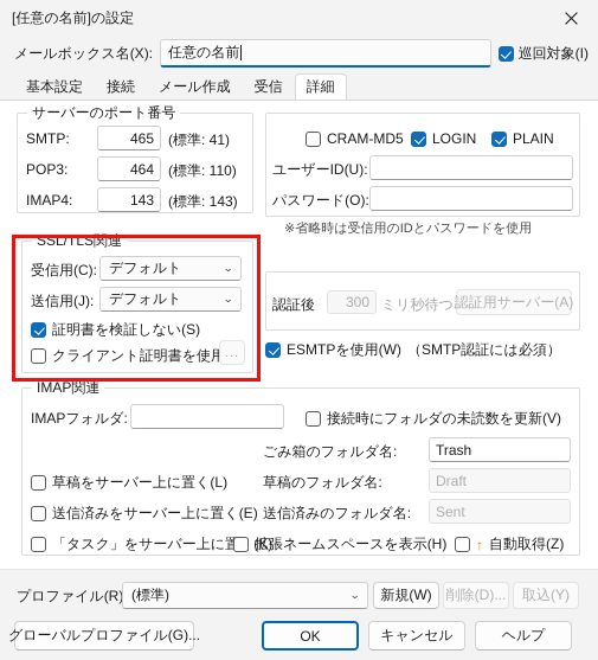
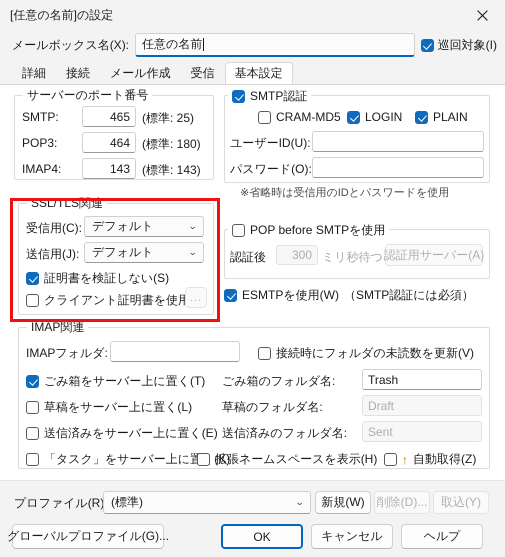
  [任意の名前]の設定
  メールボックス名(X):
  任意の名前
  巡回対象(I)
- 基本設定
+ 詳細
  接続
  メール作成
  受信
- 詳細
+ 基本設定
  サーバーのポート番号
  SMTP:
  465
- (標準: 41)
+ (標準: 25)
  POP3:
  464
- (標準: 110)
+ (標準: 180)
  IMAP4:
  143
  (標準: 143)
+ SMTP認証
  CRAM-MD5
  LOGIN
  PLAIN
  ユーザーID(U):
  パスワード(O):
  ※省略時は受信用のIDとパスワードを使用
  SSL/TLS関連
  受信用(C):
  デフォルト
  ⌄
  送信用(J):
  デフォルト
  ⌄
  証明書を検証しない(S)
  クライアント証明書を使用
  ...
+ POP before SMTPを使用
  認証後
  300
  ミリ秒待つ
  認証用サーバー(A)
  ESMTPを使用(W)
  （SMTP認証には必須）
  IMAP関連
  IMAPフォルダ:
  接続時にフォルダの未読数を更新(V)
+ ごみ箱をサーバー上に置く(T)
  ごみ箱のフォルダ名:
  Trash
  草稿をサーバー上に置く(L)
  草稿のフォルダ名:
  Draft
  送信済みをサーバー上に置く(E)
  送信済みのフォルダ名:
  Sent
  「タスク」をサーバー上に置(K)
  拡張ネームスペースを表示(H)
  ↑
  自動取得(Z)
  プロファイル(R
  (標準)
  ⌄
  新規(W)
  削除(D)...
  取込(Y)
  グローバルプロファイル(G)...
  OK
  キャンセル
  ヘルプ
